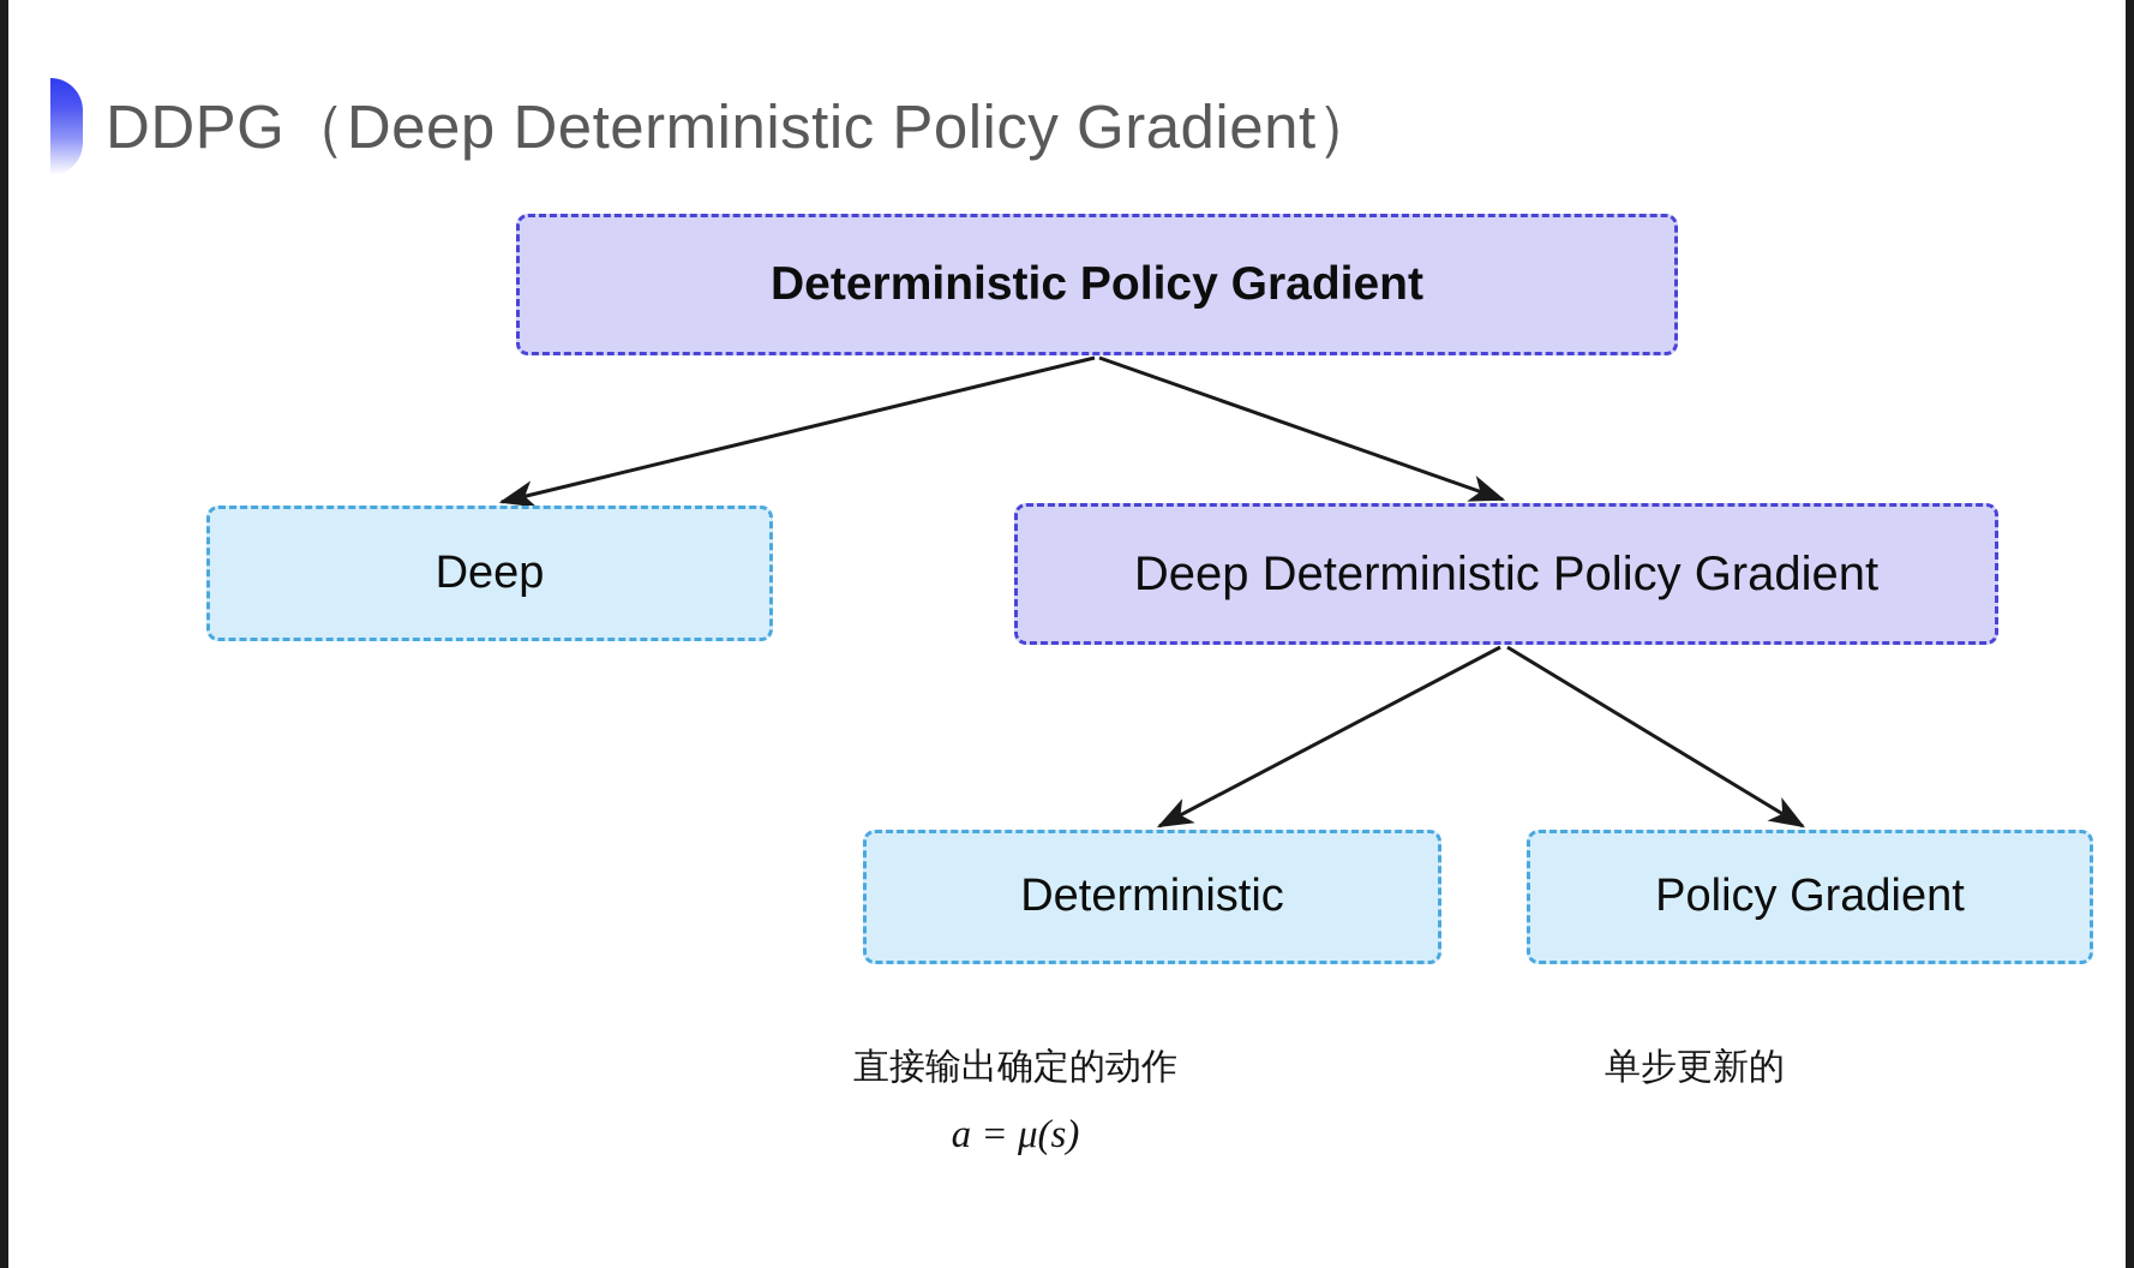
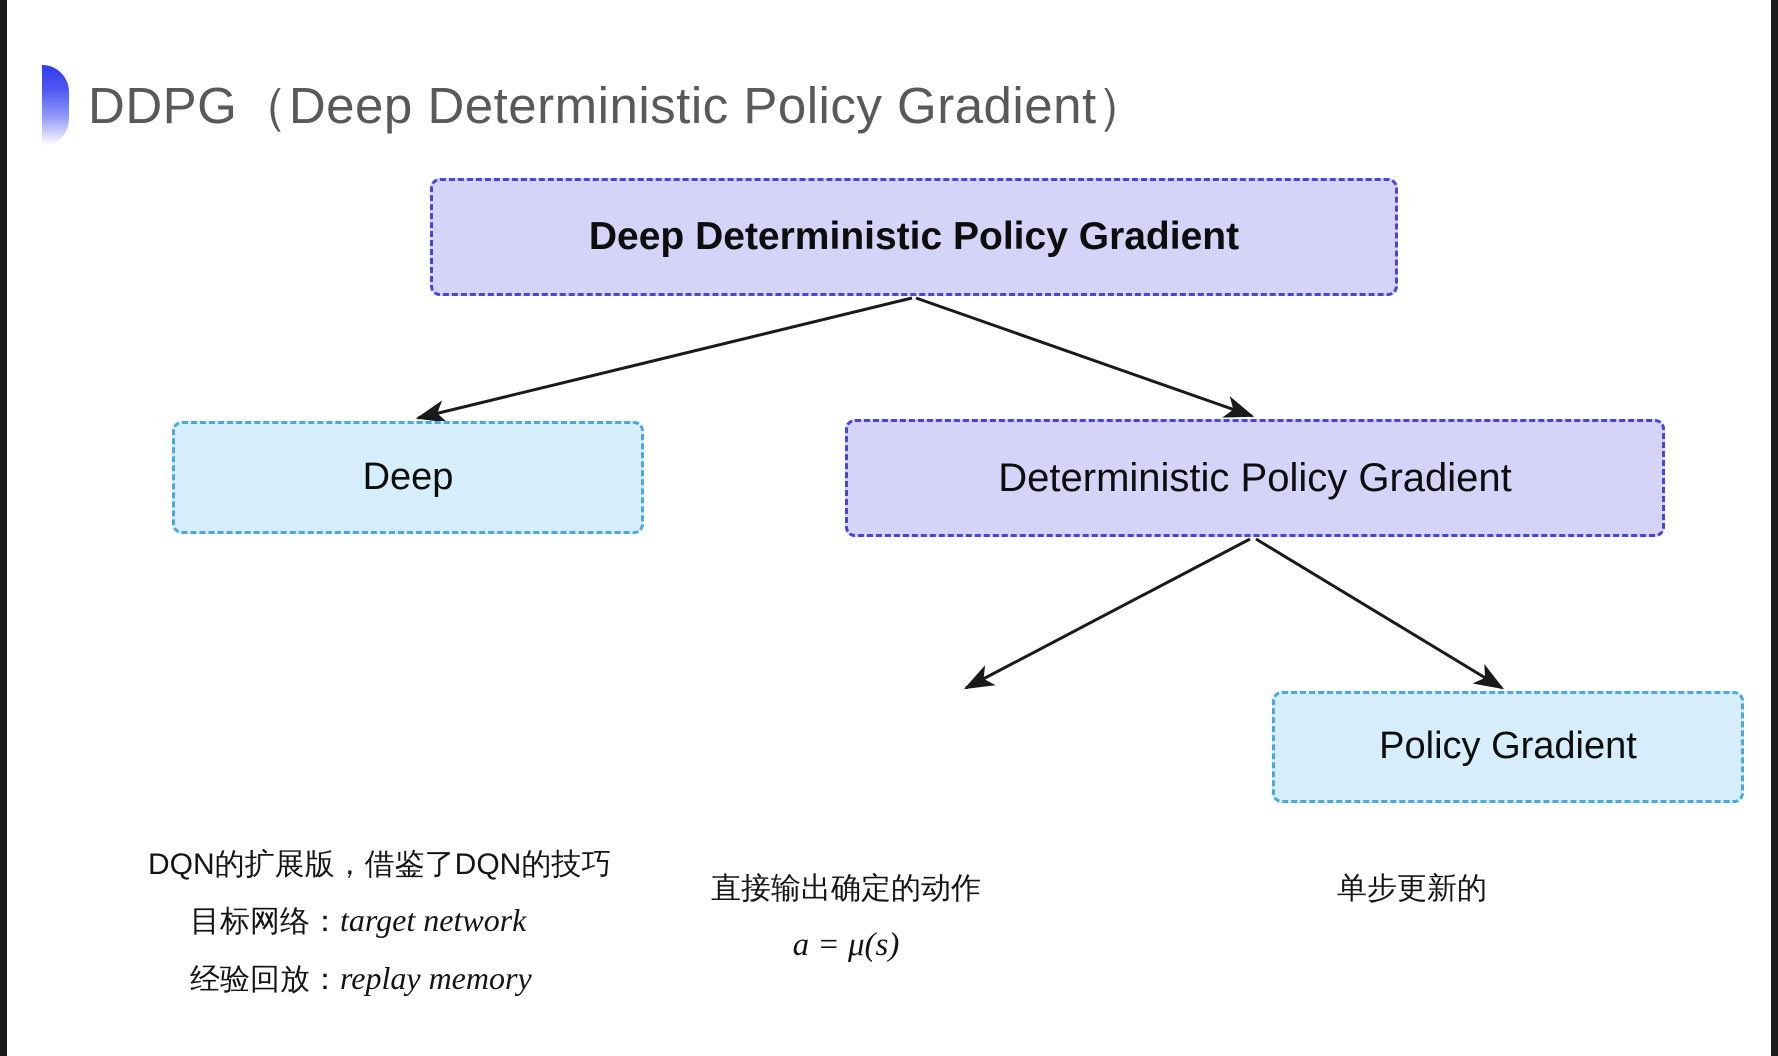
  DDPG（Deep Deterministic Policy Gradient）
- Deterministic Policy Gradient
+ Deep Deterministic Policy Gradient
  Deep
- Deep Deterministic Policy Gradient
+ Deterministic Policy Gradient
- Deterministic
  Policy Gradient
+ DQN的扩展版，借鉴了DQN的技巧
+ 目标网络：target network
+ 经验回放：replay memory
  直接输出确定的动作
  a = μ(s)
  单步更新的
